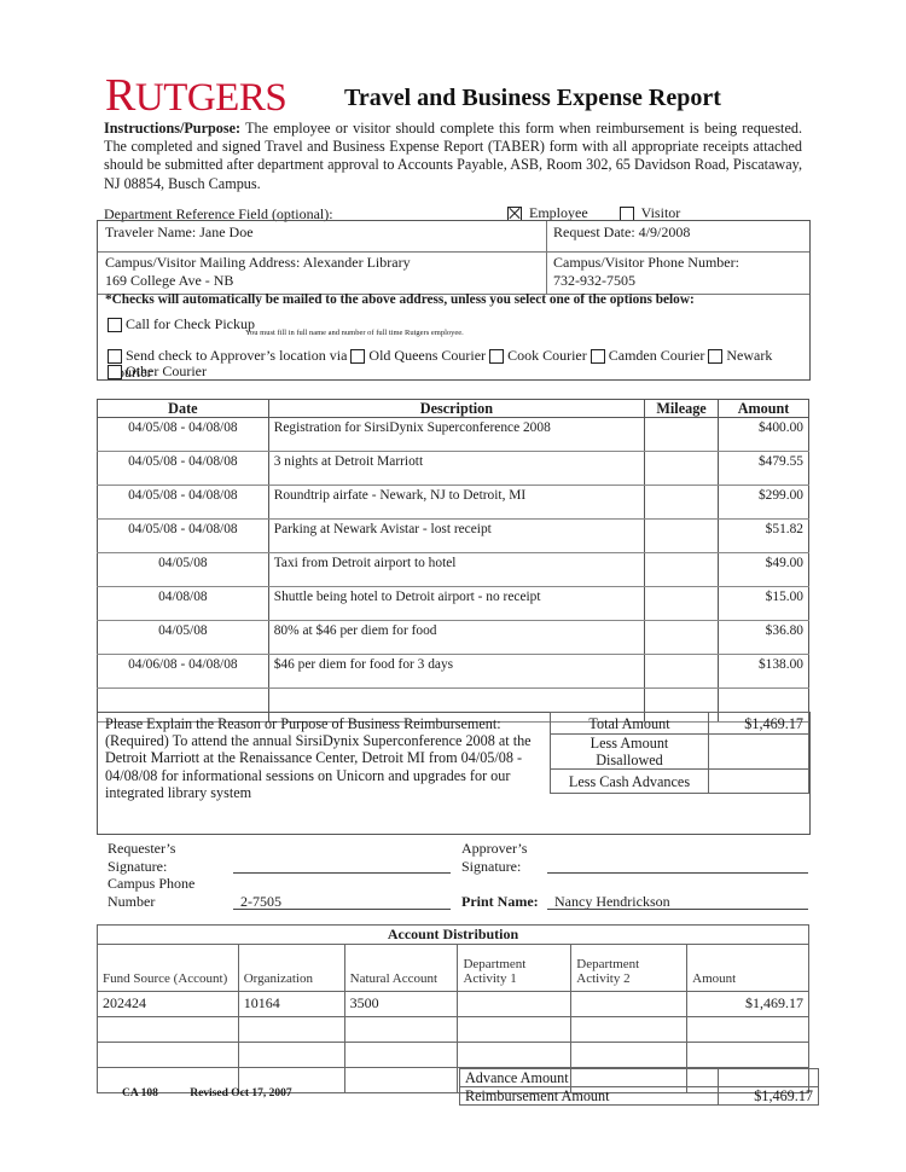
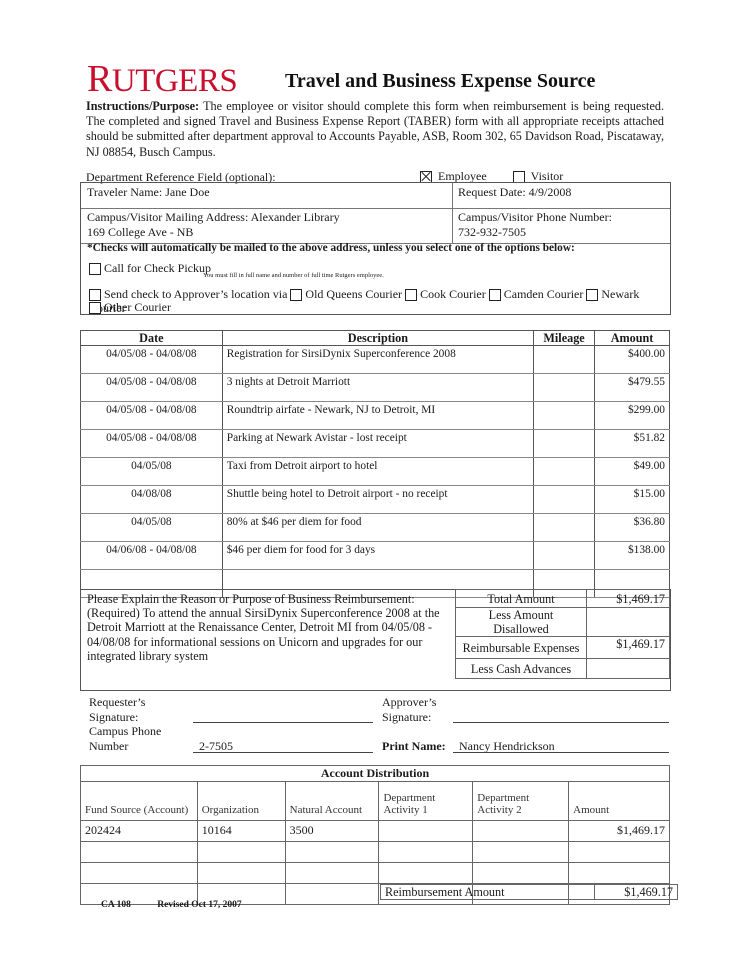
  RUTGERS
- Travel and Business Expense Report
+ Travel and Business Expense Source
  Instructions/Purpose: The employee or visitor should complete this form when reimbursement is being requested. The completed and signed Travel and Business Expense Report (TABER) form with all appropriate receipts attached should be submitted after department approval to Accounts Payable, ASB, Room 302, 65 Davidson Road, Piscataway, NJ 08854, Busch Campus.
  Department Reference Field (optional):
  Employee
  Visitor
  Traveler Name: Jane Doe
  Request Date: 4/9/2008
  Campus/Visitor Mailing Address: Alexander Library
  169 College Ave - NB
  Campus/Visitor Phone Number:
  732-932-7505
  *Checks will automatically be mailed to the above address, unless you select one of the options below:
  Call for Check Pickup
  Send check to Approver’s location via Old Queens Courier Cook Courier Camden Courier Newark urier
  Other Courier
  Date	Description	Mileage	Amount
  04/05/08 - 04/08/08	Registration for SirsiDynix Superconference 2008		$400.00
  04/05/08 - 04/08/08	3 nights at Detroit Marriott		$479.55
  04/05/08 - 04/08/08	Roundtrip airfate - Newark, NJ to Detroit, MI		$299.00
  04/05/08 - 04/08/08	Parking at Newark Avistar - lost receipt		$51.82
  04/05/08	Taxi from Detroit airport to hotel		$49.00
  04/08/08	Shuttle being hotel to Detroit airport - no receipt		$15.00
  04/05/08	80% at $46 per diem for food		$36.80
  04/06/08 - 04/08/08	$46 per diem for food for 3 days		$138.00
  Please Explain the Reason or Purpose of Business Reimbursement:
  (Required) To attend the annual SirsiDynix Superconference 2008 at the Detroit Marriott at the Renaissance Center, Detroit MI from 04/05/08 - 04/08/08 for informational sessions on Unicorn and upgrades for our integrated library system
  Total Amount	$1,469.17
  Less Amount Disallowed
+ Reimbursable Expenses	$1,469.17
  Less Cash Advances
  Requester’s
  Signature:
  Campus Phone
  Number
  2-7505
  Approver’s
  Signature:
  Print Name:
  Nancy Hendrickson
  Account Distribution
  Fund Source (Account)	Organization	Natural Account	Department Activity 1	Department Activity 2	Amount
  202424	10164	3500			$1,469.17
- Advance Amount
  Reimbursement Amount	$1,469.17
  CA 108 Revised Oct 17, 2007
